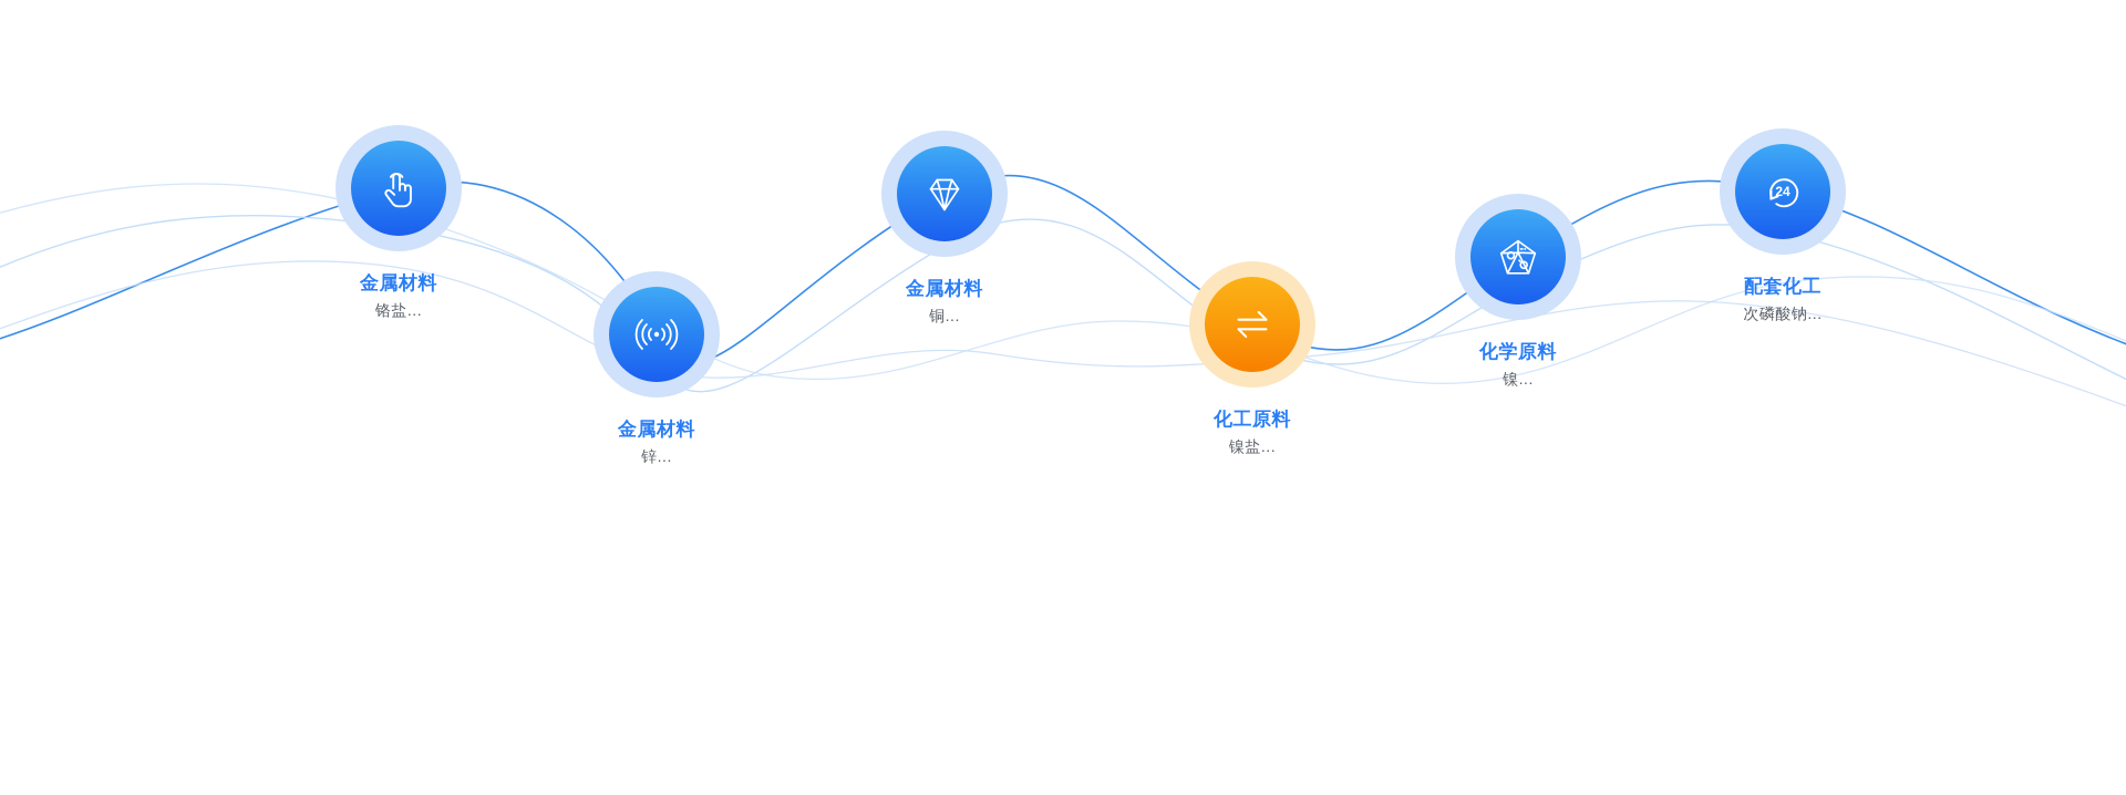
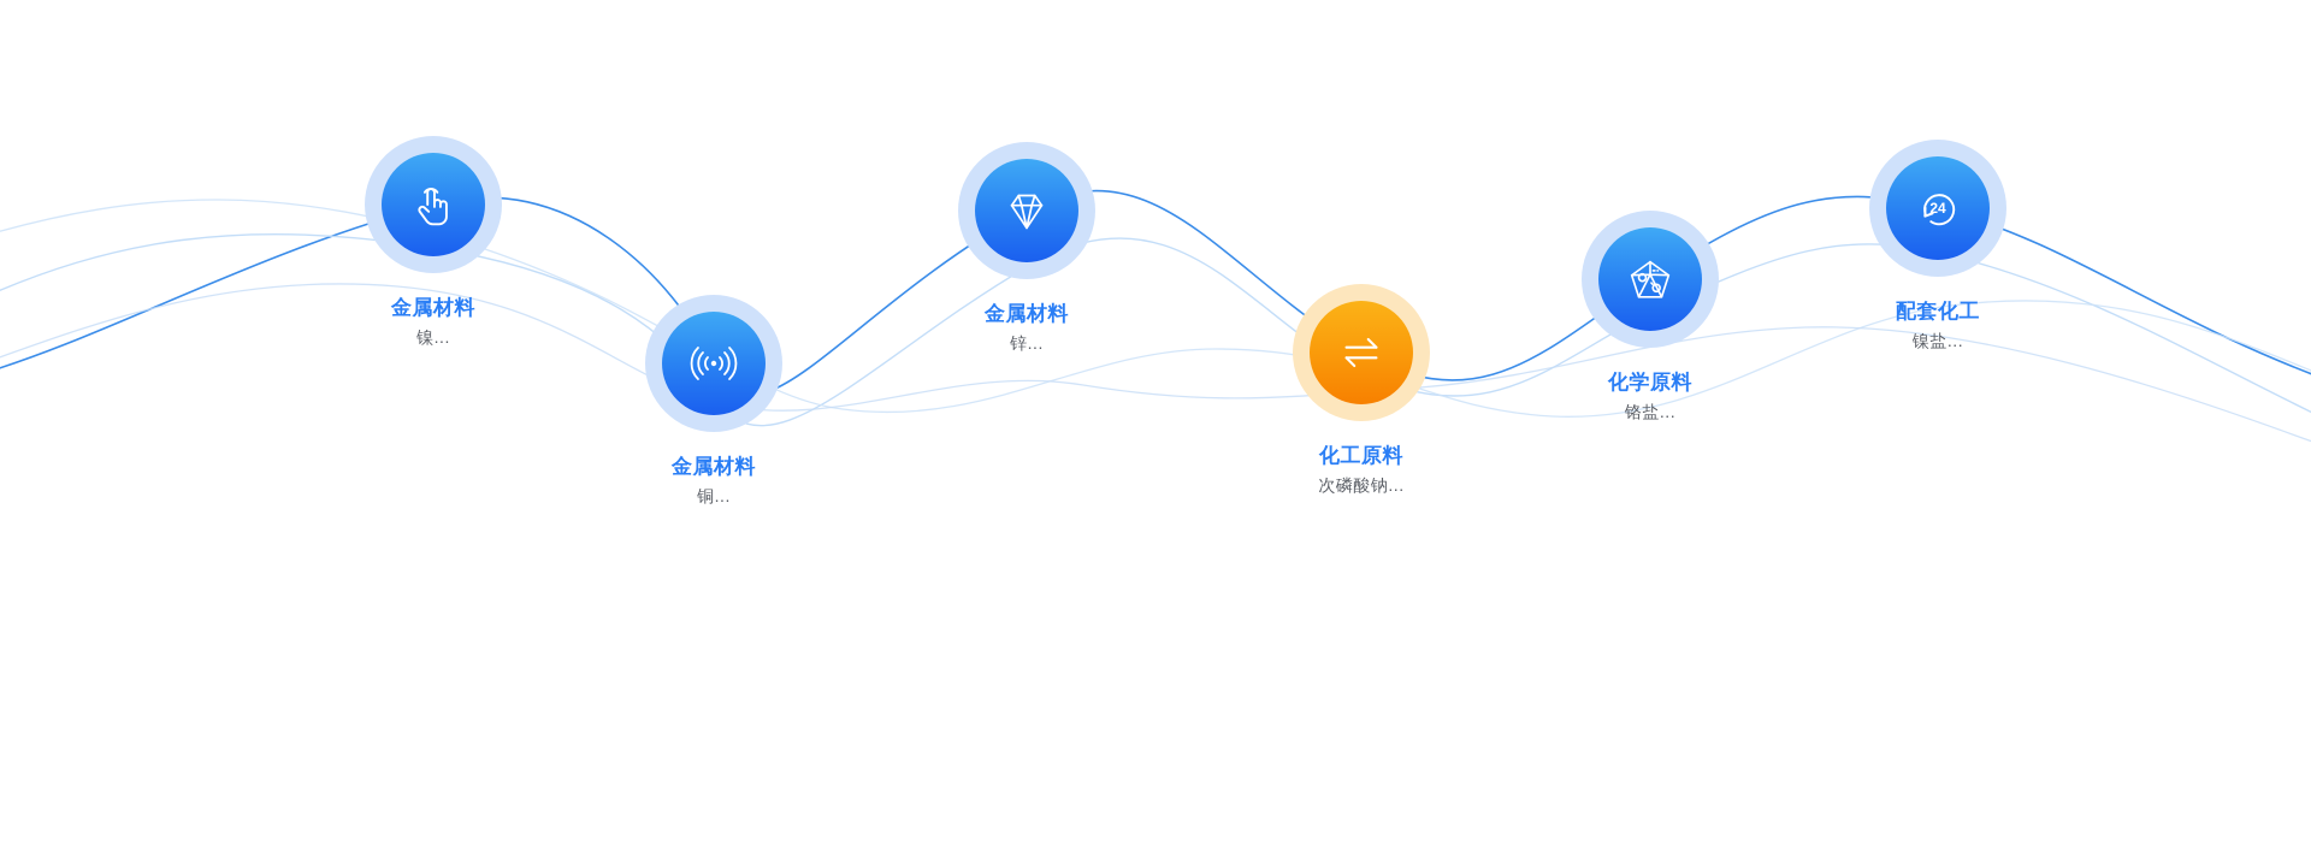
  金属材料
- 铬盐...
+ 镍...
  金属材料
- 锌...
+ 铜...
  金属材料
- 铜...
+ 锌...
  化工原料
- 镍盐...
+ 次磷酸钠...
  化学原料
- 镍...
+ 铬盐...
  24
  配套化工
- 次磷酸钠...
+ 镍盐...
